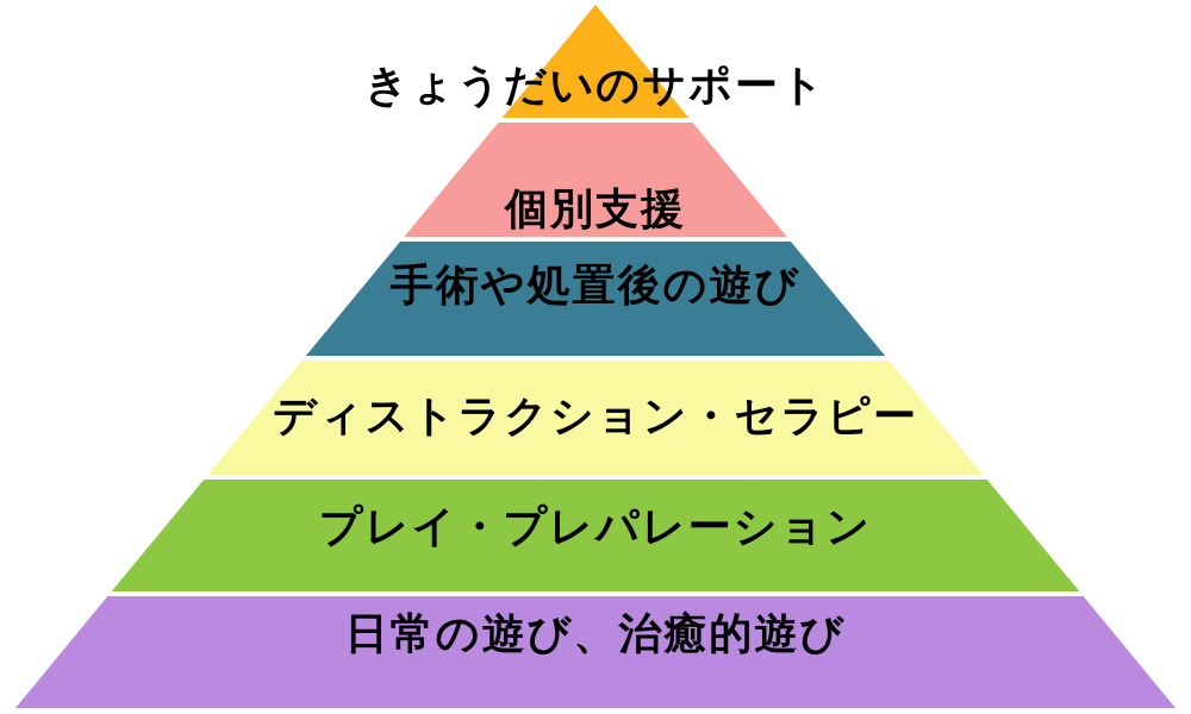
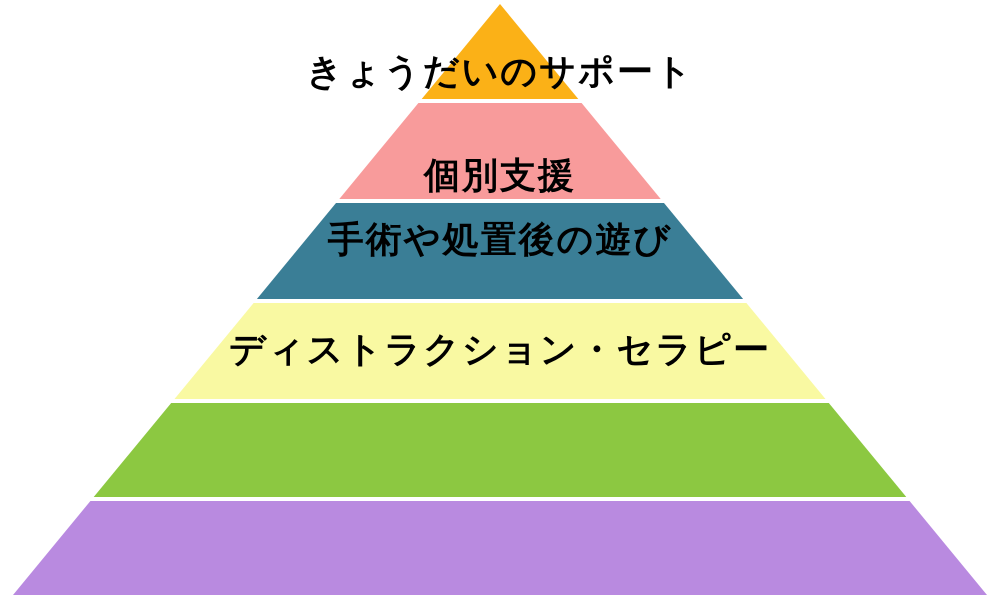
  きょうだいのサポート
  個別支援
  手術や処置後の遊び
  ディストラクション・セラピー
- プレイ・プレパレーション
- 日常の遊び、治癒的遊び
